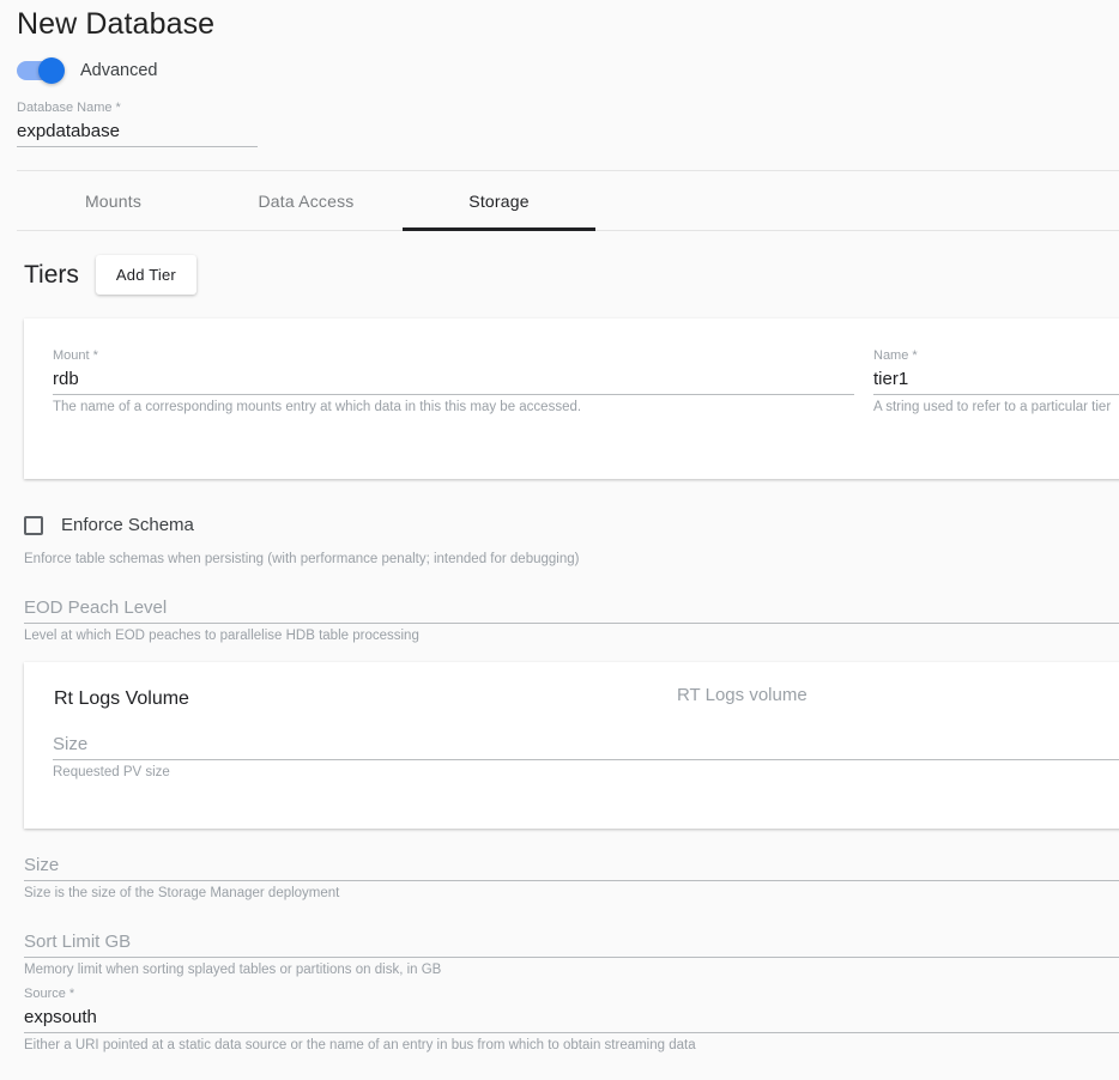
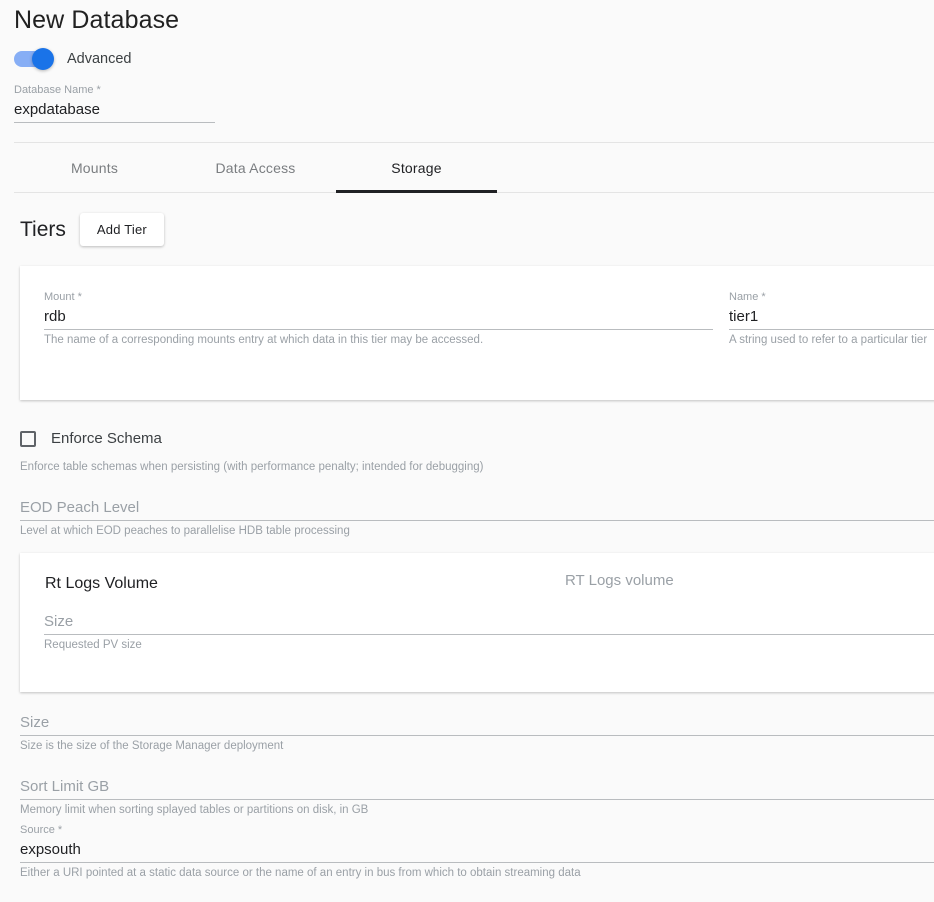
  New Database
  Advanced
  Database Name *
  expdatabase
  Mounts
  Data Access
  Storage
  Tiers
  Add Tier
  Mount *
  rdb
- The name of a corresponding mounts entry at which data in this this may be accessed.
+ The name of a corresponding mounts entry at which data in this tier may be accessed.
  Name *
  tier1
  A string used to refer to a particular tier
  Enforce Schema
  Enforce table schemas when persisting (with performance penalty; intended for debugging)
  EOD Peach Level
  Level at which EOD peaches to parallelise HDB table processing
  Rt Logs Volume
  RT Logs volume
  Size
  Requested PV size
  Size
  Size is the size of the Storage Manager deployment
  Sort Limit GB
  Memory limit when sorting splayed tables or partitions on disk, in GB
  Source *
  expsouth
  Either a URI pointed at a static data source or the name of an entry in bus from which to obtain streaming data
